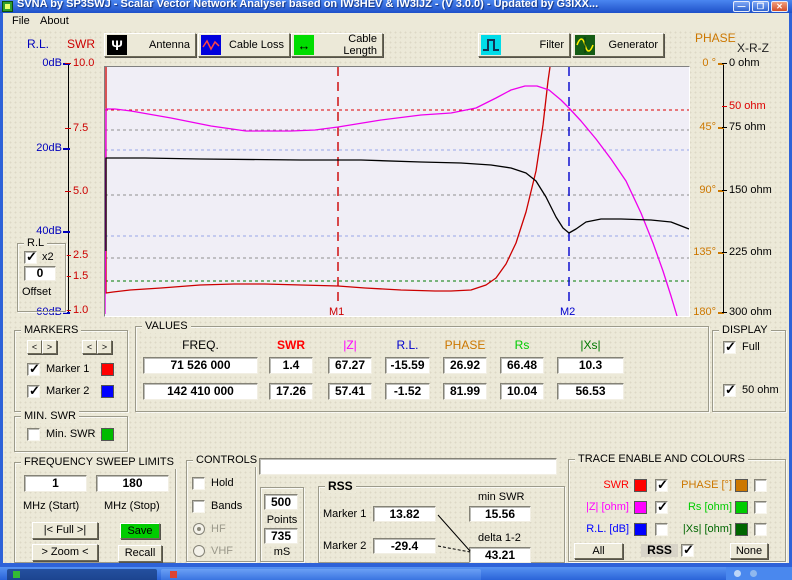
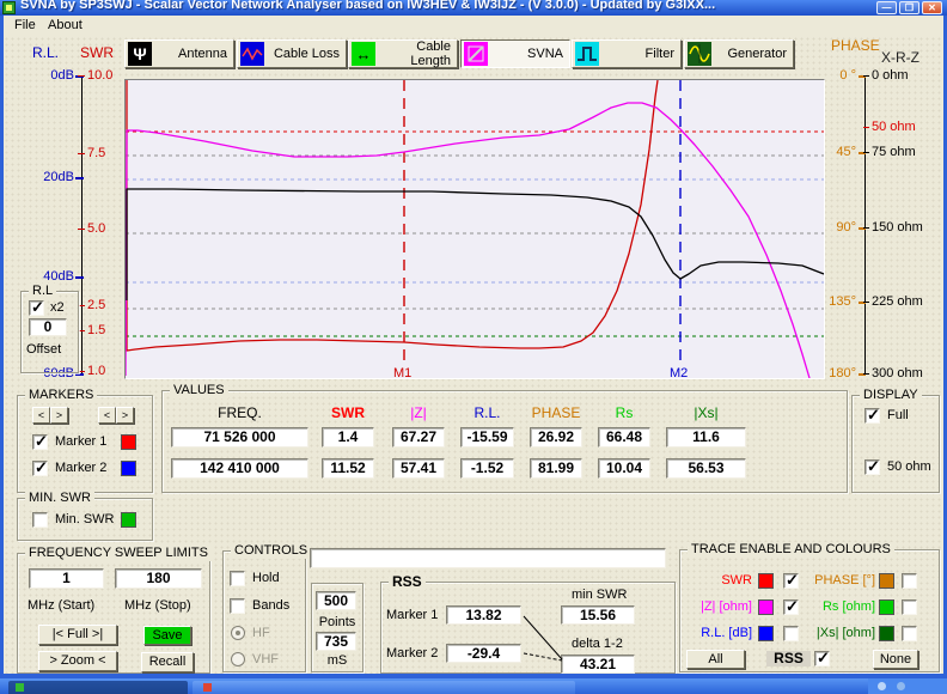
  SVNA by SP3SWJ - Scalar Vector Network Analyser based on IW3HEV & IW3IJZ - (V 3.0.0) - Updated by G3IXX...
  —
  ❐
  ✕
  File
  About
  Ψ
  Antenna
  Cable Loss
  ↔
  Cable Length
+ SVNA
  Filter
  Generator
  R.L.
  SWR
  PHASE
  X-R-Z
  0dB
  20dB
  40dB
  60dB
  10.0
  7.5
  5.0
  2.5
  1.5
  1.0
  0 °
  45°
  90°
  135°
  180°
  0 ohm
  50 ohm
  75 ohm
  150 ohm
  225 ohm
  300 ohm
  M1
  M2
  R.L
  x2
  0
  Offset
  MARKERS
  <
  >
  <
  >
  Marker 1
  Marker 2
  MIN. SWR
  Min. SWR
  VALUES
  FREQ.
  SWR
  |Z|
  R.L.
  PHASE
  Rs
  |Xs|
  71 526 000
  1.4
  67.27
  -15.59
  26.92
  66.48
- 10.3
+ 11.6
  142 410 000
- 17.26
+ 11.52
  57.41
  -1.52
  81.99
  10.04
  56.53
  DISPLAY
  Full
  50 ohm
  FREQUENCY SWEEP LIMITS
  1
  180
  MHz (Start)
  MHz (Stop)
  |< Full >|
  Save
  > Zoom <
  Recall
  CONTROLS
  Hold
  Bands
  HF
  VHF
  500
  Points
  735
  mS
  RSS
  Marker 1
  13.82
  min SWR
  15.56
  Marker 2
  -29.4
  delta 1-2
  43.21
  TRACE ENABLE AND COLOURS
  SWR
  PHASE [°]
  |Z| [ohm]
  Rs [ohm]
  R.L. [dB]
  |Xs| [ohm]
  All
  RSS
  None
